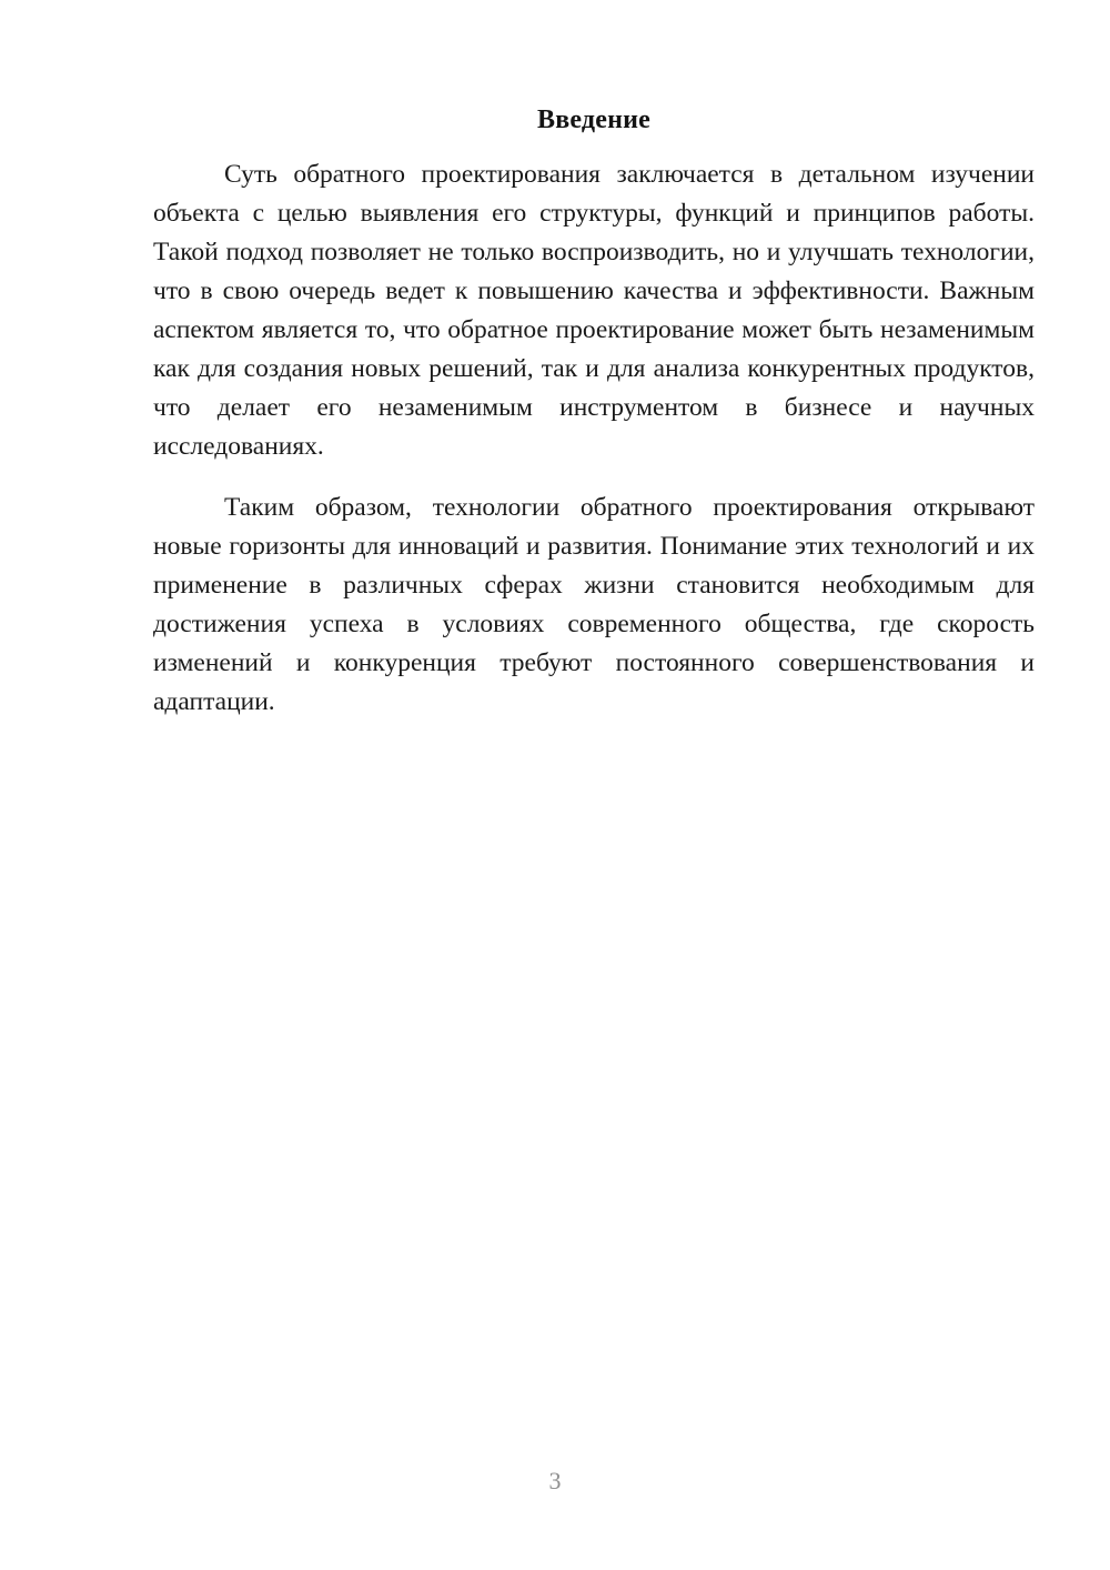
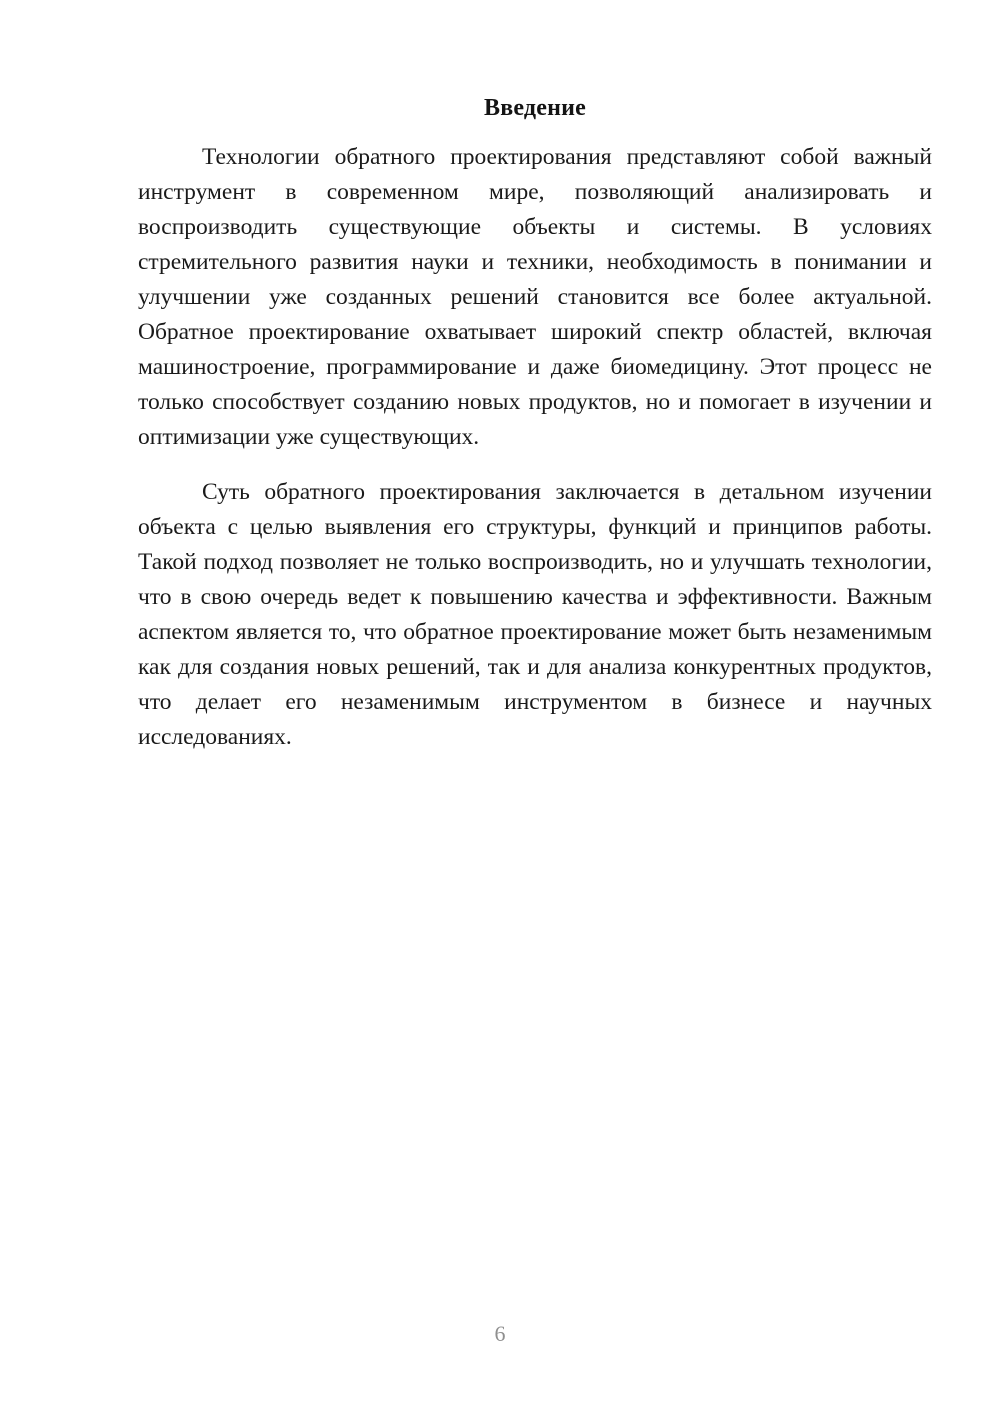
  Введение
+ Технологии обратного проектирования представляют собой важный инструмент в современном мире, позволяющий анализировать и воспроизводить существующие объекты и системы. В условиях стремительного развития науки и техники, необходимость в понимании и улучшении уже созданных решений становится все более актуальной. Обратное проектирование охватывает широкий спектр областей, включая машиностроение, программирование и даже биомедицину. Этот процесс не только способствует созданию новых продуктов, но и помогает в изучении и оптимизации уже существующих.
  Суть обратного проектирования заключается в детальном изучении объекта с целью выявления его структуры, функций и принципов работы. Такой подход позволяет не только воспроизводить, но и улучшать технологии, что в свою очередь ведет к повышению качества и эффективности. Важным аспектом является то, что обратное проектирование может быть незаменимым как для создания новых решений, так и для анализа конкурентных продуктов, что делает его незаменимым инструментом в бизнесе и научных исследованиях.
- Таким образом, технологии обратного проектирования открывают новые горизонты для инноваций и развития. Понимание этих технологий и их применение в различных сферах жизни становится необходимым для достижения успеха в условиях современного общества, где скорость изменений и конкуренция требуют постоянного совершенствования и адаптации.
- 3
+ 6
